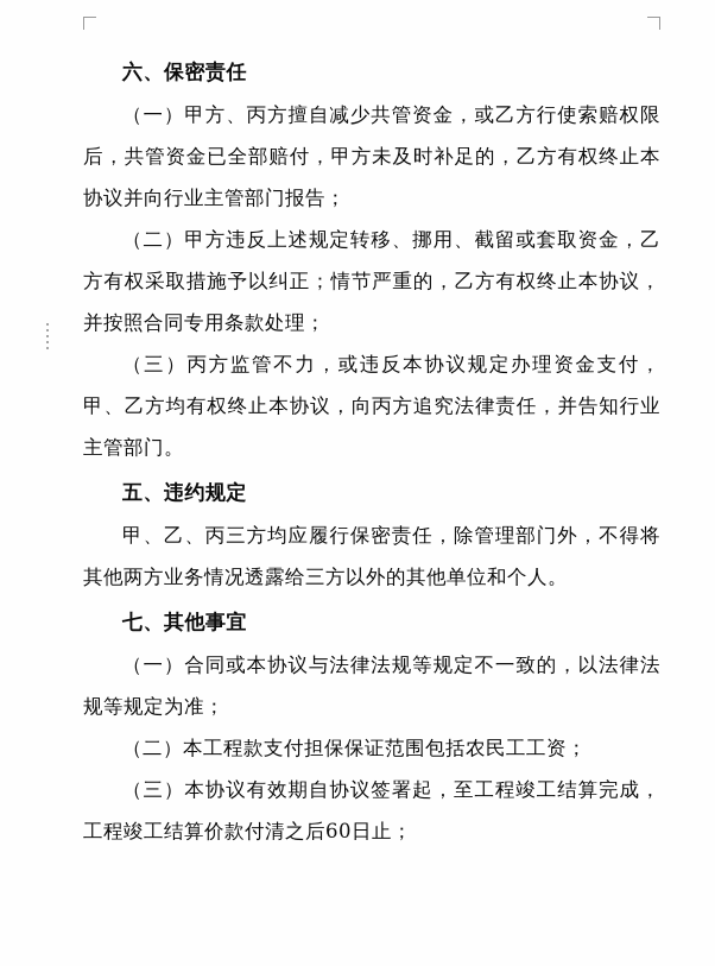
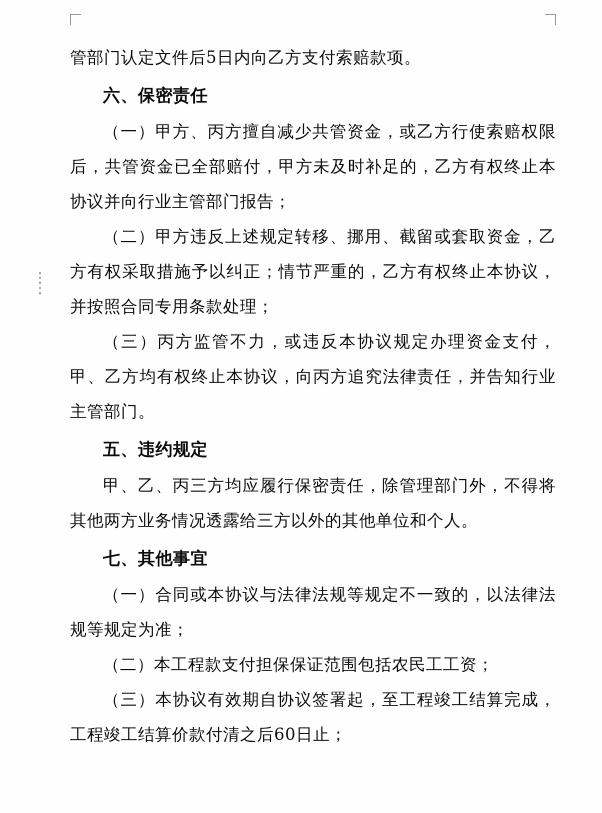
+ 管部门认定文件后5日内向乙方支付索赔款项。
  六、保密责任
  （一）甲方、丙方擅自减少共管资金，或乙方行使索赔权限后，共管资金已全部赔付，甲方未及时补足的，乙方有权终止本协议并向行业主管部门报告；
  （二）甲方违反上述规定转移、挪用、截留或套取资金，乙方有权采取措施予以纠正；情节严重的，乙方有权终止本协议，并按照合同专用条款处理；
  （三）丙方监管不力，或违反本协议规定办理资金支付，甲、乙方均有权终止本协议，向丙方追究法律责任，并告知行业主管部门。
  五、违约规定
  甲、乙、丙三方均应履行保密责任，除管理部门外，不得将其他两方业务情况透露给三方以外的其他单位和个人。
  七、其他事宜
  （一）合同或本协议与法律法规等规定不一致的，以法律法规等规定为准；
  （二）本工程款支付担保保证范围包括农民工工资；
  （三）本协议有效期自协议签署起，至工程竣工结算完成，工程竣工结算价款付清之后60日止；
